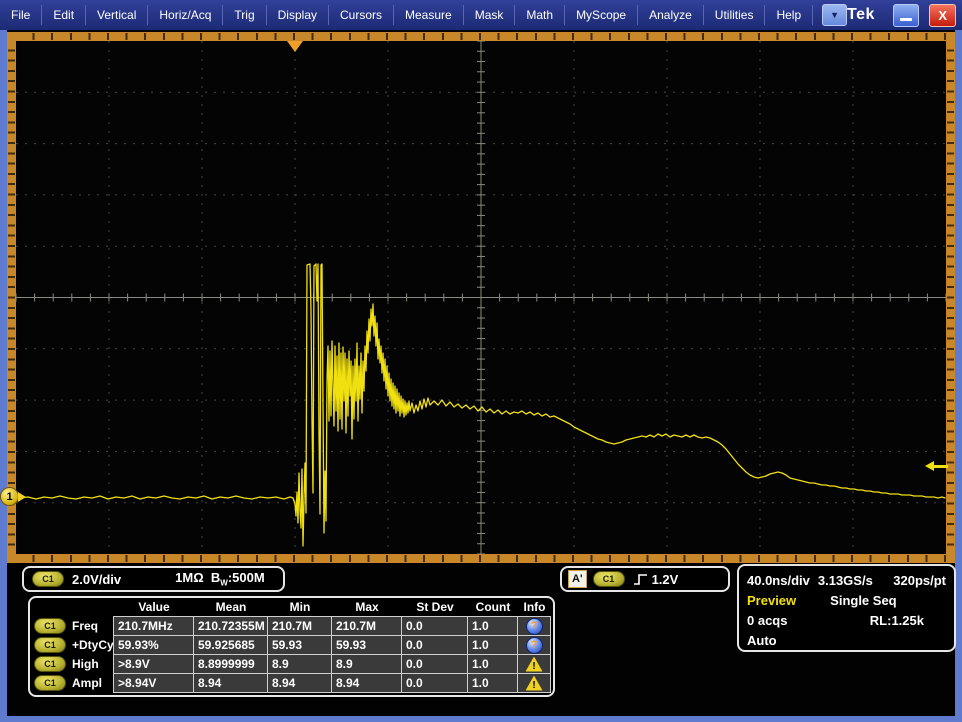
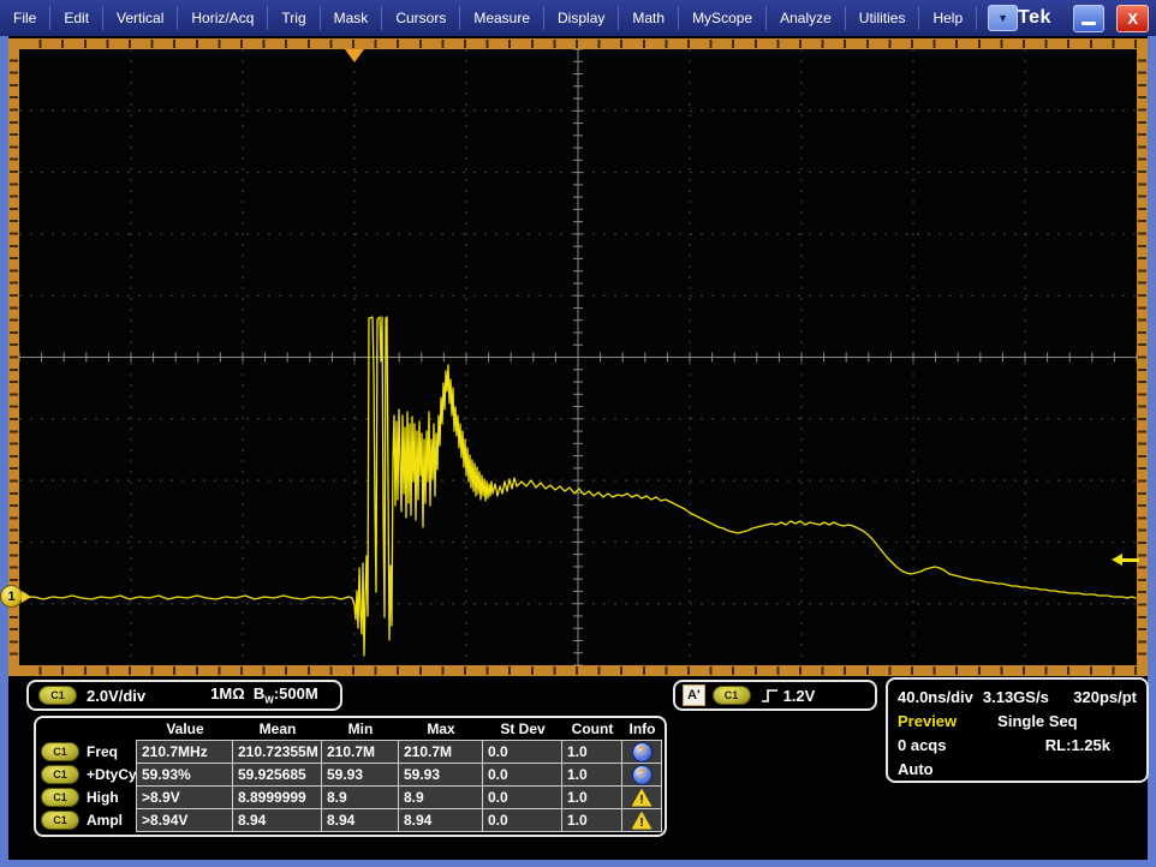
  File
  Edit
  Vertical
  Horiz/Acq
  Trig
- Display
+ Mask
  Cursors
  Measure
- Mask
+ Display
  Math
  MyScope
  Analyze
  Utilities
  Help
  ▼
  Tek
  X
  C1
  2.0V/div
  1MΩ BW:500M
  A'
  C1
  1.2V
  40.0ns/div
  3.13GS/s
  320ps/pt
  Preview
  Single Seq
  0 acqs
  RL:1.25k
  Auto
  Value
  Mean
  Min
  Max
  St Dev
  Count
  Info
  C1
  Freq
  210.7MHz
  210.72355M
  210.7M
  210.7M
  0.0
  1.0
  ?
  C1
  +DtyCy
  59.93%
  59.925685
  59.93
  59.93
  0.0
  1.0
  ?
  C1
  High
  >8.9V
  8.8999999
  8.9
  8.9
  0.0
  1.0
  !
  C1
  Ampl
  >8.94V
  8.94
  8.94
  8.94
  0.0
  1.0
  !
  1
